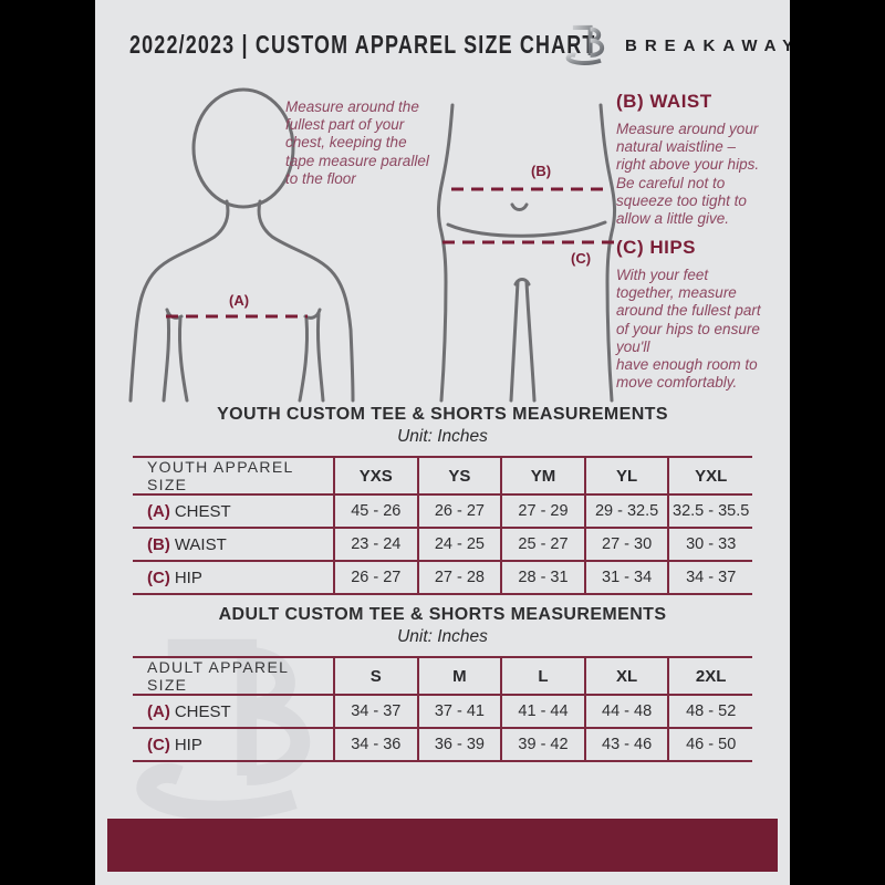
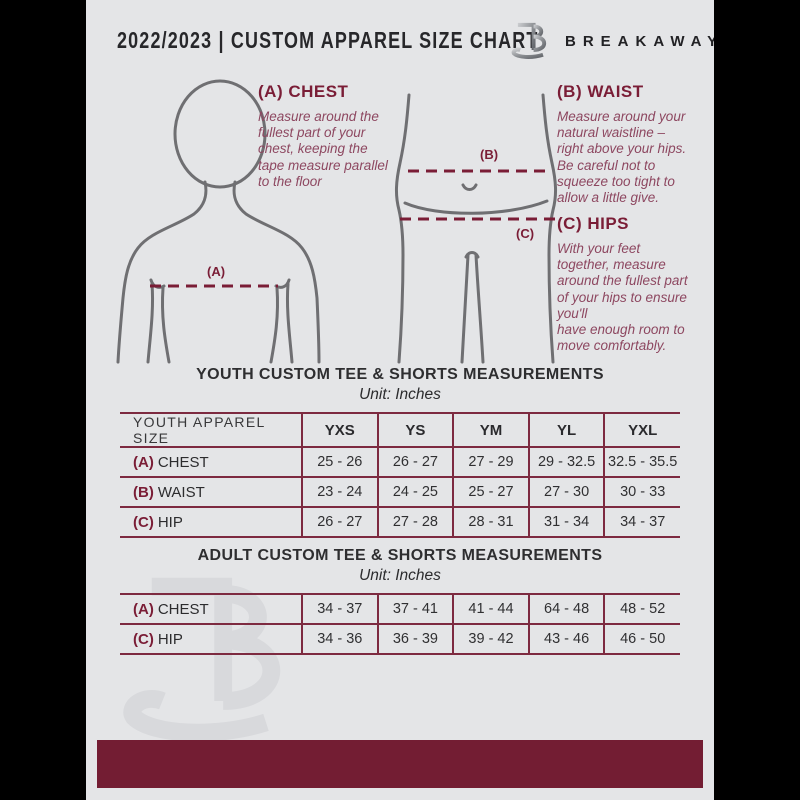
  2022/2023 | CUSTOM APPAREL SIZE CHAR
  BREAKAWA
  (A)
  (B)
  (C)
+ (A) CHEST
  Measure around the
  fullest part of your
  chest, keeping the
  tape measure parallel
  to the floor
  (B) WAIST
  Measure around your
  natural waistline –
  right above your hips.
  Be careful not to
  squeeze too tight to
  allow a little give.
  (C) HIPS
  With your feet
  together, measure
  around the fullest part
  of your hips to ensure
  you'll
  have enough room to
  move comfortably.
  YOUTH CUSTOM TEE & SHORTS MEASUREMENTS
  Unit: Inches
  YOUTH APPAREL SIZE	YXS	YS	YM	YL	YXL
- (A) CHEST	45 - 26	26 - 27	27 - 29	29 - 32.5	32.5 - 35.5
+ (A) CHEST	25 - 26	26 - 27	27 - 29	29 - 32.5	32.5 - 35.5
  (B) WAIST	23 - 24	24 - 25	25 - 27	27 - 30	30 - 33
  (C) HIP	26 - 27	27 - 28	28 - 31	31 - 34	34 - 37
  ADULT CUSTOM TEE & SHORTS MEASUREMENTS
  Unit: Inches
- ADULT APPAREL SIZE	S	M	L	XL	2XL
- (A) CHEST	34 - 37	37 - 41	41 - 44	44 - 48	48 - 52
+ (A) CHEST	34 - 37	37 - 41	41 - 44	64 - 48	48 - 52
  (C) HIP	34 - 36	36 - 39	39 - 42	43 - 46	46 - 50
